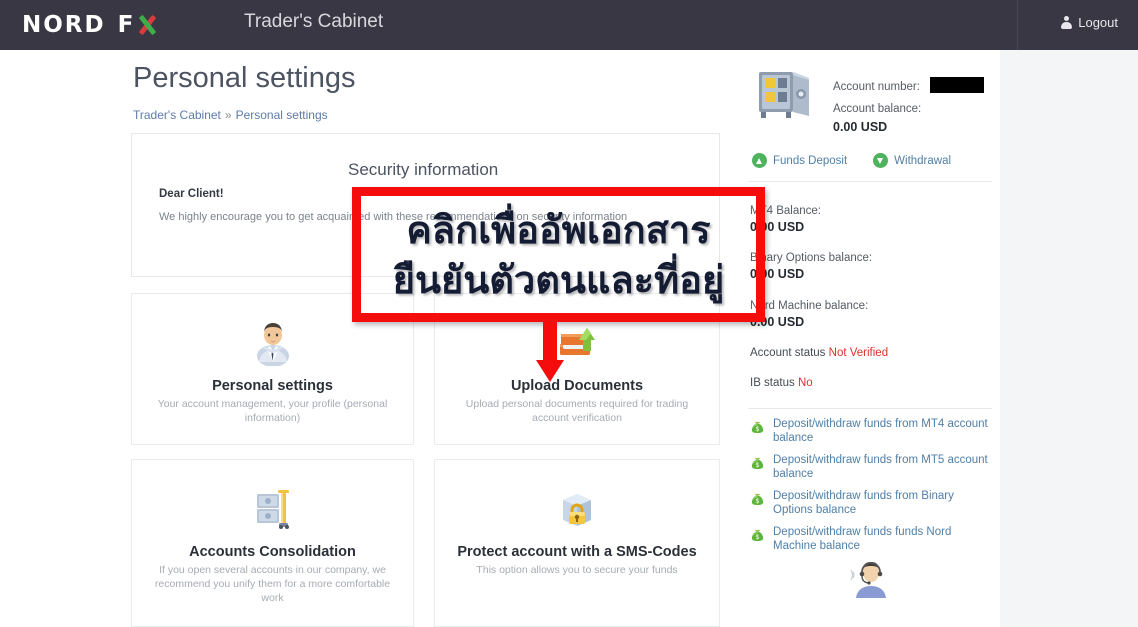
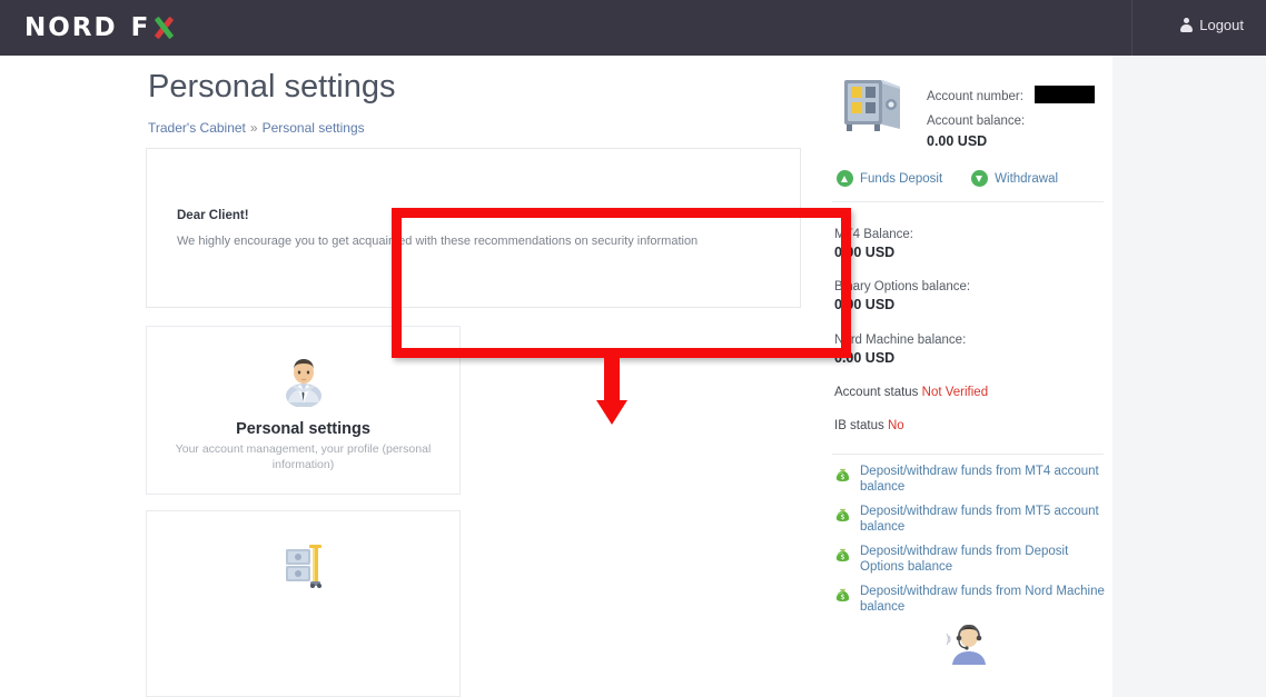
  NORD
  F
- Trader's Cabinet
  Logout
  Personal settings
  Trader's Cabinet » Personal settings
- Security information
  Dear Client!
  We highly encourage you to get acquainted with these recommendations on security information
  Personal settings
  Your account management, your profile (personal information)
- Upload Documents
- Upload personal documents required for trading account verification
- Accounts Consolidation
- If you open several accounts in our company, we recommend you unify them for a more comfortable work
- Protect account with a SMS-Codes
- This option allows you to secure your funds
  Account number:
  Account balance:
  0.00 USD
  Funds Deposit
  Withdrawal
  MT4 Balance:
  0.00 USD
  Binary Options balance:
  0.00 USD
  Nord Machine balance:
  0.00 USD
  Account status Not Verified
  IB status No
  $
  Deposit/withdraw funds from MT4 account balance
  $
  Deposit/withdraw funds from MT5 account balance
  $
- Deposit/withdraw funds from Binary Options balance
+ Deposit/withdraw funds from Deposit Options balance
  $
- Deposit/withdraw funds funds Nord Machine balance
+ Deposit/withdraw funds from Nord Machine balance
- คลิกเพื่ออัพเอกสาร
- ยืนยันตัวตนและที่อยู่
